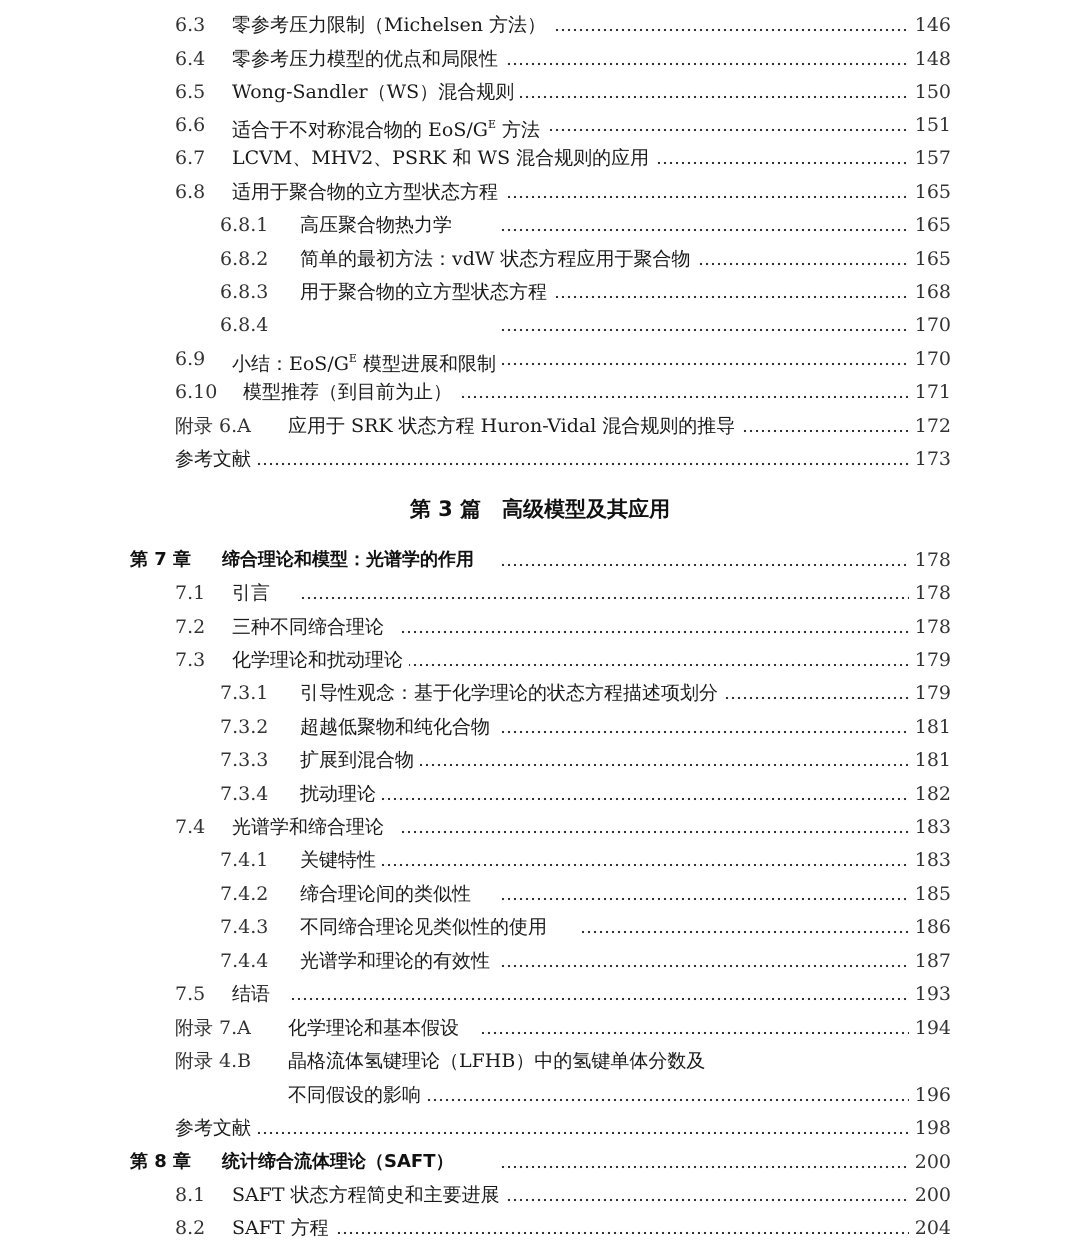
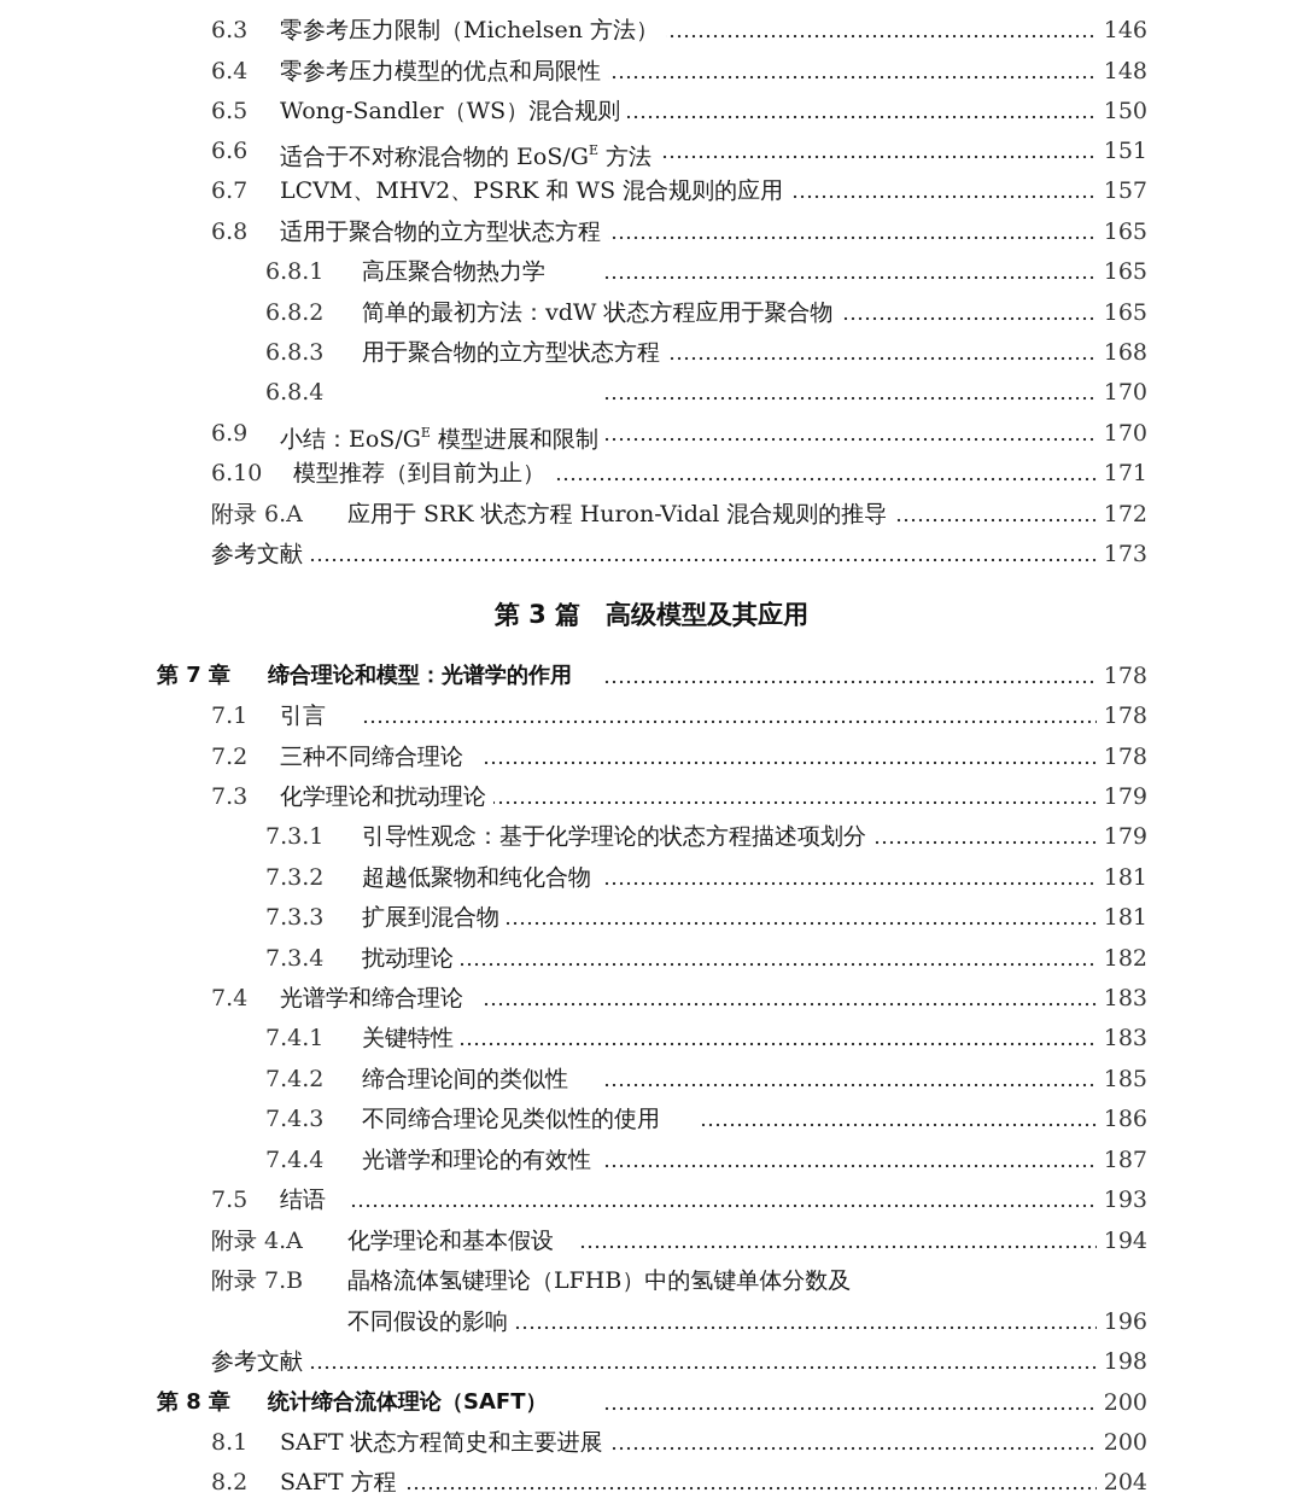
  6.3
  零参考压力限制（Michelsen 方法）
  146
  6.4
  零参考压力模型的优点和局限性
  148
  6.5
  Wong-Sandler（WS）混合规则
  150
  6.6
  适合于不对称混合物的 EoS/GE 方法
  151
  6.7
  LCVM、MHV2、PSRK 和 WS 混合规则的应用
  157
  6.8
  适用于聚合物的立方型状态方程
  165
  6.8.1
  高压聚合物热力学
  165
  6.8.2
  简单的最初方法：vdW 状态方程应用于聚合物
  165
  6.8.3
  用于聚合物的立方型状态方程
  168
  6.8.4
  170
  6.9
  小结：EoS/GE 模型进展和限制
  170
  6.10
  模型推荐（到目前为止）
  171
  附录 6.A
  应用于 SRK 状态方程 Huron-Vidal 混合规则的推导
  172
  参考文献
  173
  第 3 篇 高级模型及其应用
  第 7 章
  缔合理论和模型：光谱学的作用
  178
  7.1
  引言
  178
  7.2
  三种不同缔合理论
  178
  7.3
  化学理论和扰动理论
  179
  7.3.1
  引导性观念：基于化学理论的状态方程描述项划分
  179
  7.3.2
  超越低聚物和纯化合物
  181
  7.3.3
  扩展到混合物
  181
  7.3.4
  扰动理论
  182
  7.4
  光谱学和缔合理论
  183
  7.4.1
  关键特性
  183
  7.4.2
  缔合理论间的类似性
  185
  7.4.3
  不同缔合理论见类似性的使用
  186
  7.4.4
  光谱学和理论的有效性
  187
  7.5
  结语
  193
- 附录 7.A
+ 附录 4.A
  化学理论和基本假设
  194
- 附录 4.B
+ 附录 7.B
  晶格流体氢键理论（LFHB）中的氢键单体分数及
  不同假设的影响
  196
  参考文献
  198
  第 8 章
  统计缔合流体理论（SAFT）
  200
  8.1
  SAFT 状态方程简史和主要进展
  200
  8.2
  SAFT 方程
  204
